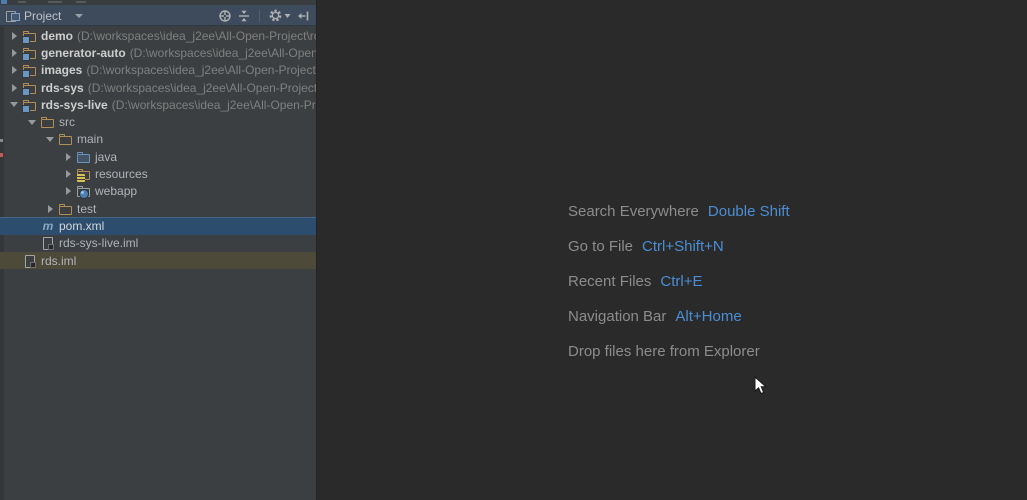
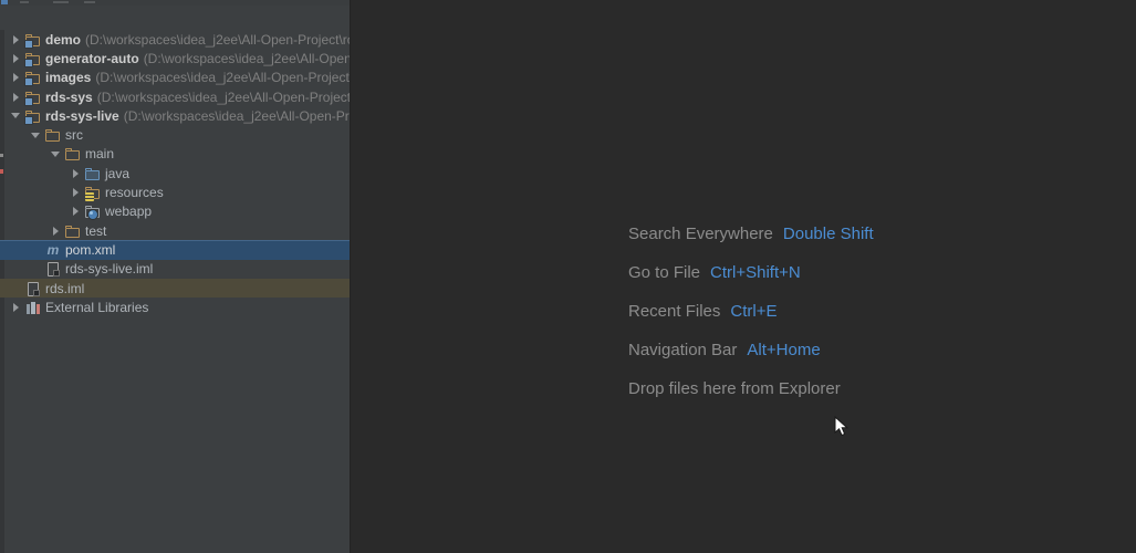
  Search Everywhere
  Double Shift
  Go to File
  Ctrl+Shift+N
  Recent Files
  Ctrl+E
  Navigation Bar
  Alt+Home
  Drop files here from Explorer
- Project
  demo
  (D:\workspaces\idea_j2ee\All-Open-Project\r
  generator-auto
  (D:\workspaces\idea_j2ee\All-Open
  images
  (D:\workspaces\idea_j2ee\All-Open-Project
  rds-sys
  (D:\workspaces\idea_j2ee\All-Open-Project
  rds-sys-live
  (D:\workspaces\idea_j2ee\All-Open-Pr
  src
  main
  java
  resources
  webapp
  test
  m
  pom.xml
  rds-sys-live.iml
  rds.iml
+ External Libraries
